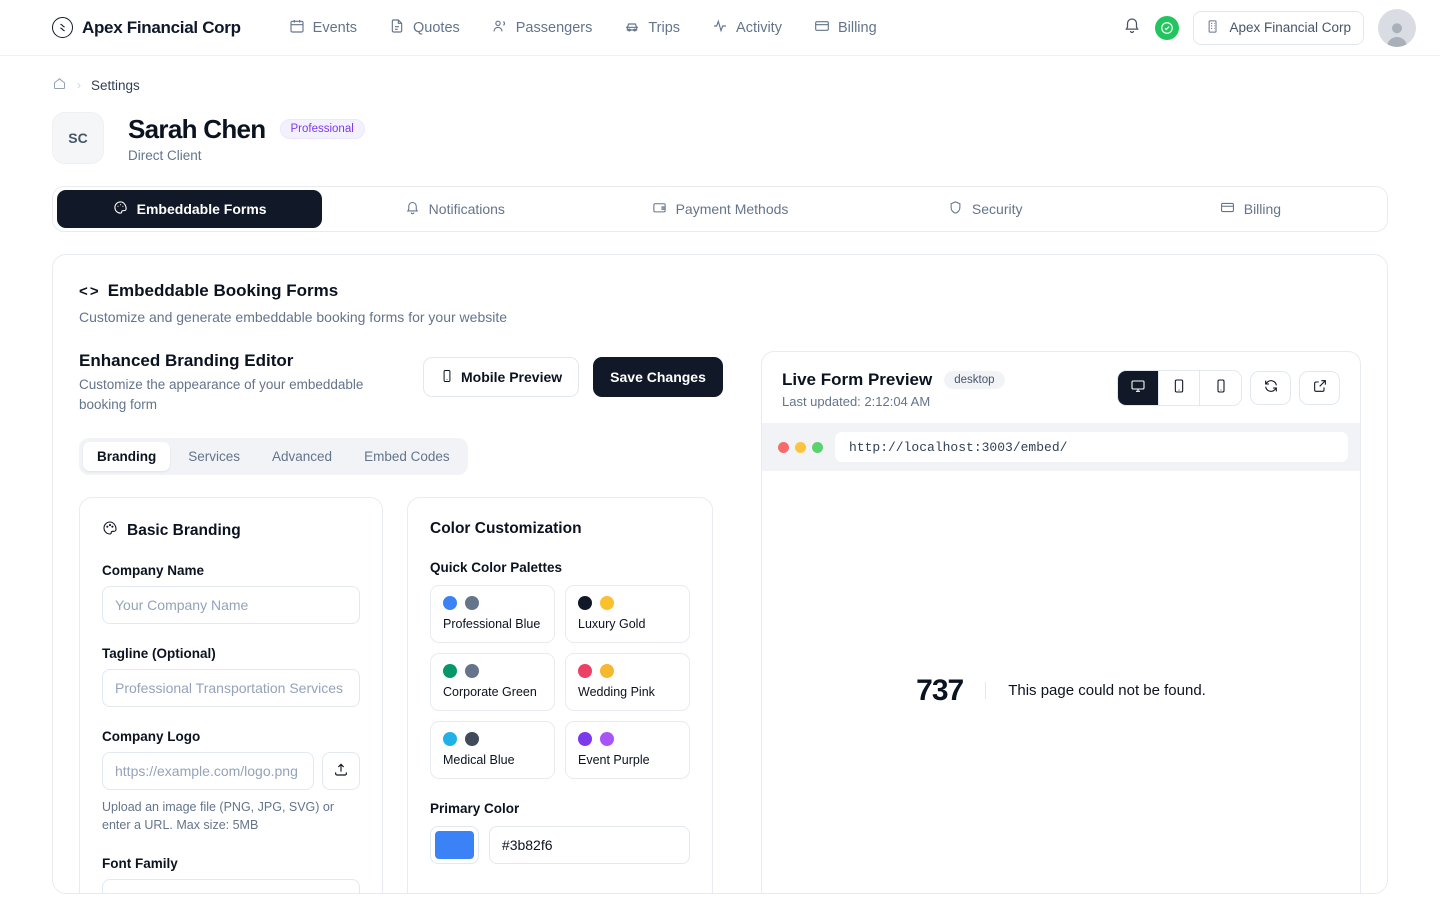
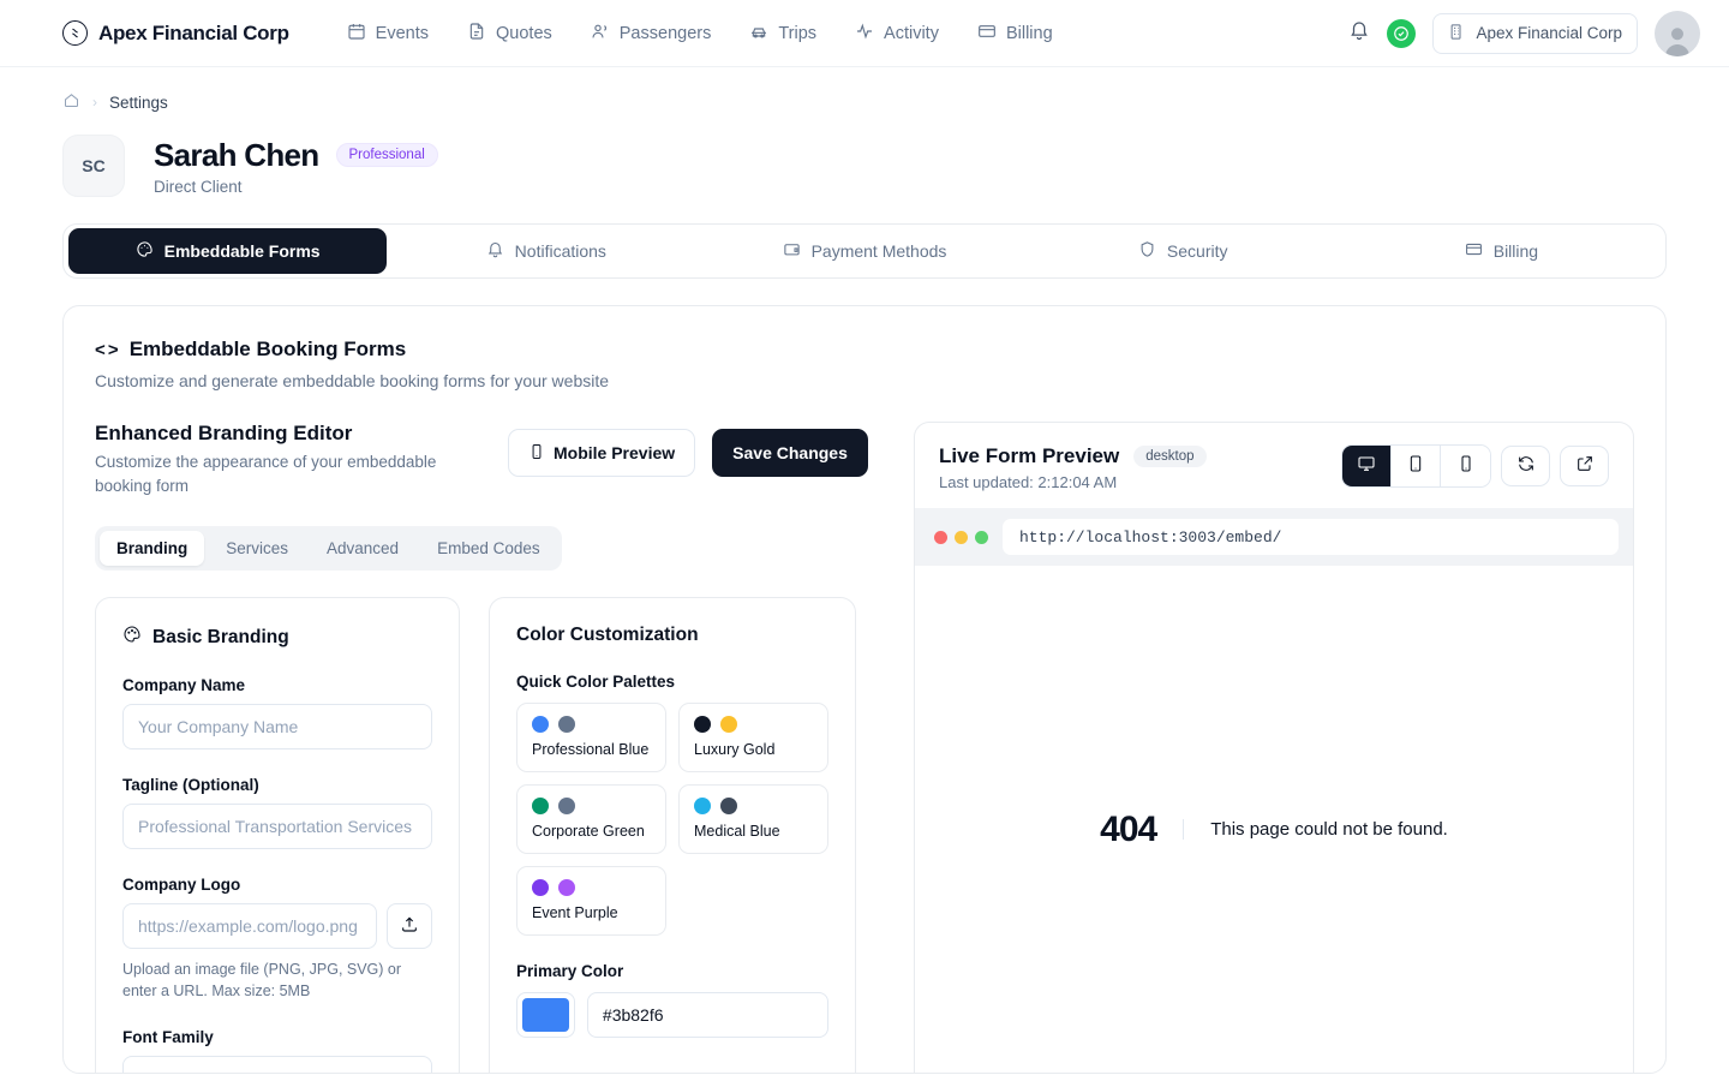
  Apex Financial Corp
  Events
  Quotes
  Passengers
  Trips
  Activity
  Billing
  Apex Financial Corp
  ›
  Settings
  SC
  Sarah Chen
  Professional
  Direct Client
  Embeddable Forms
  Notifications
  Payment Methods
  Security
  Billing
  < >
  Embeddable Booking Forms
  Customize and generate embeddable booking forms for your website
  Enhanced Branding Editor
  Customize the appearance of your embeddable booking form
  Mobile Preview
  Save Changes
  Branding
  Services
  Advanced
  Embed Codes
  Basic Branding
  Company Name
  Your Company Name
  Tagline (Optional)
  Professional Transportation Services
  Company Logo
  https://example.com/logo.png
  Upload an image file (PNG, JPG, SVG) or enter a URL. Max size: 5MB
  Font Family
  Color Customization
  Quick Color Palettes
  Professional Blue
  Luxury Gold
  Corporate Green
- Wedding Pink
  Medical Blue
  Event Purple
  Primary Color
  #3b82f6
  Live Form Preview
  desktop
  Last updated: 2:12:04 AM
  http://localhost:3003/embed/
- 737
+ 404
  This page could not be found.
